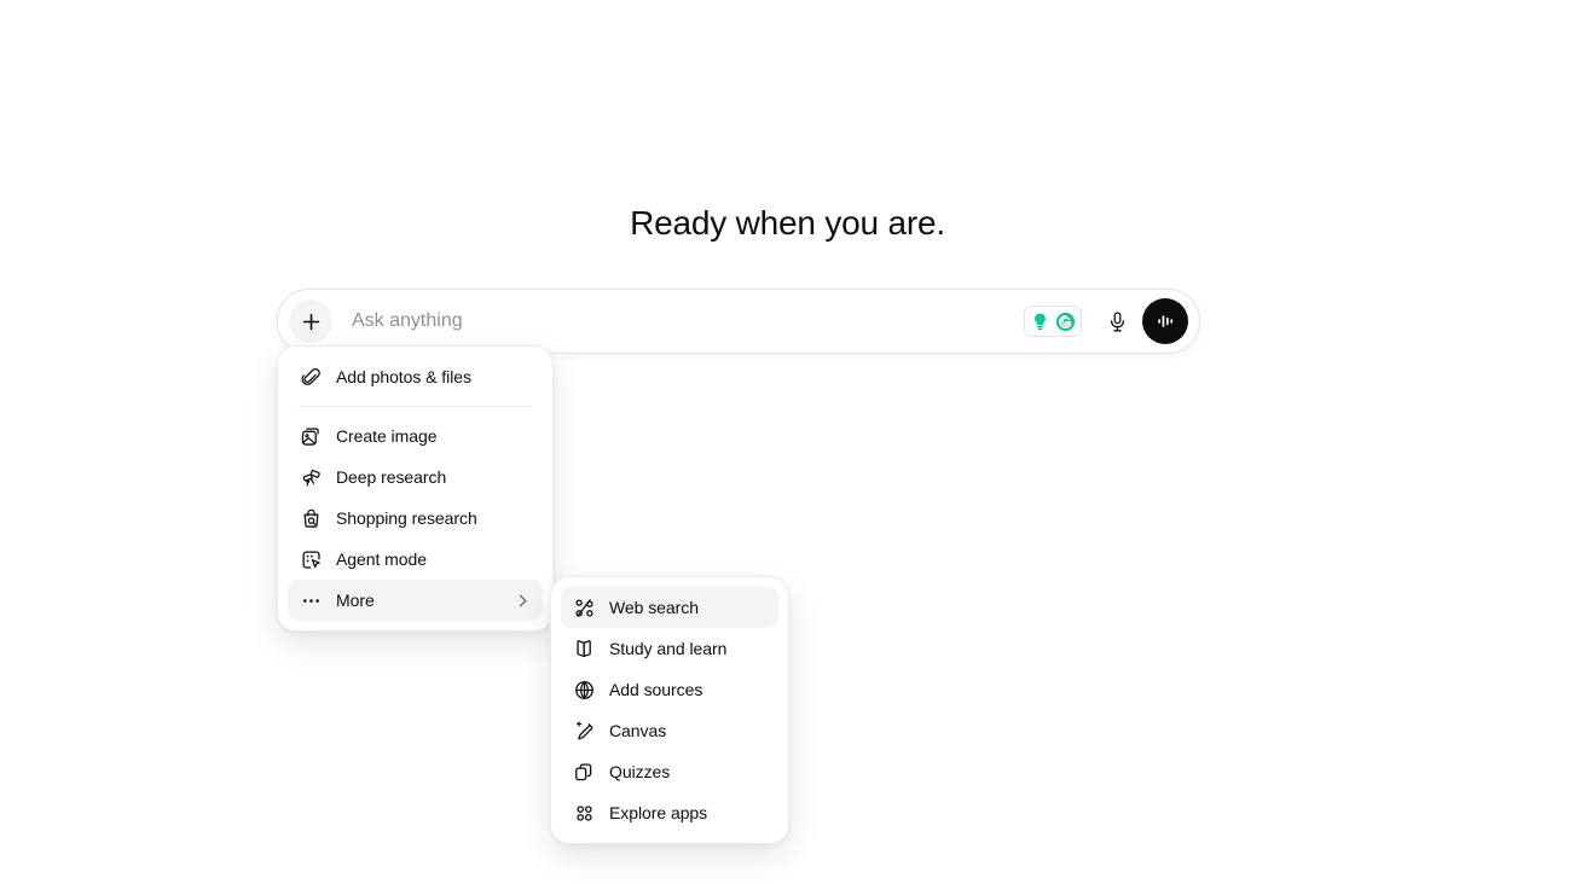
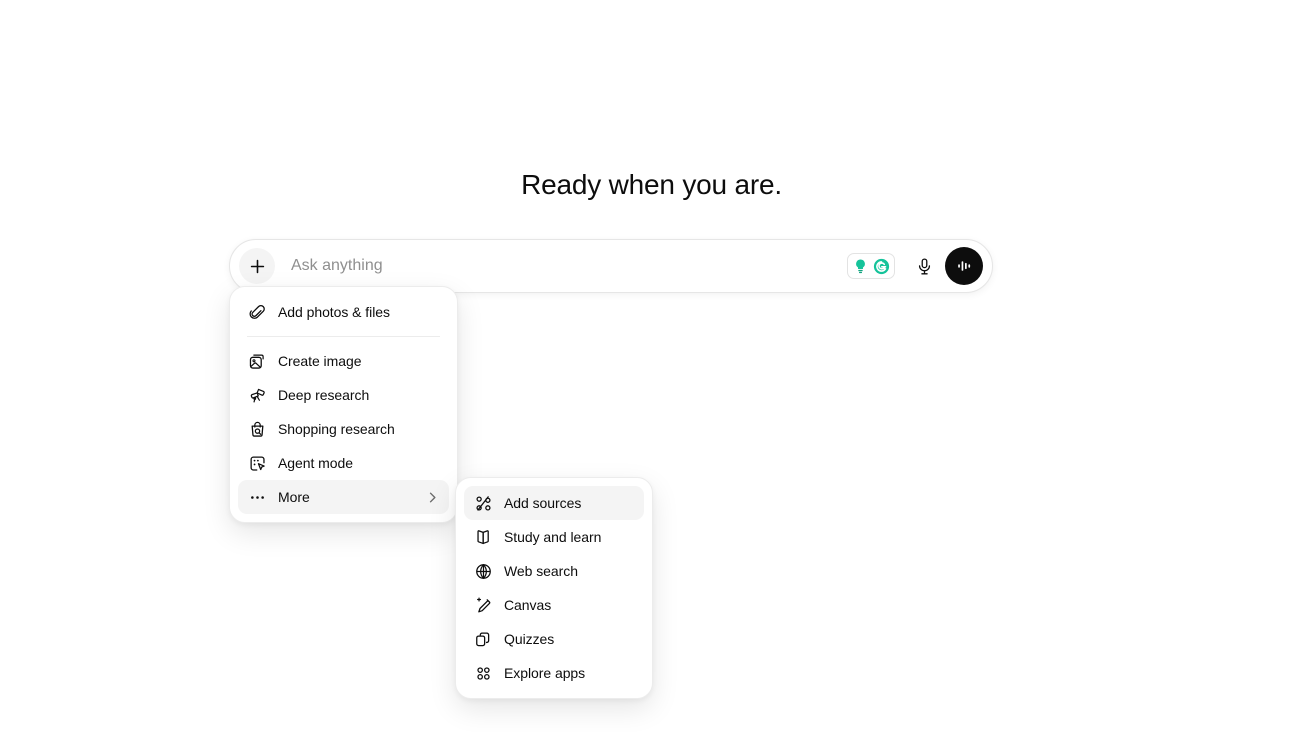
  Ready when you are.
  Ask anything
  Add photos & files
  Create image
  Deep research
  Shopping research
  Agent mode
  More
- Web search
+ Add sources
  Study and learn
- Add sources
+ Web search
  Canvas
  Quizzes
  Explore apps
